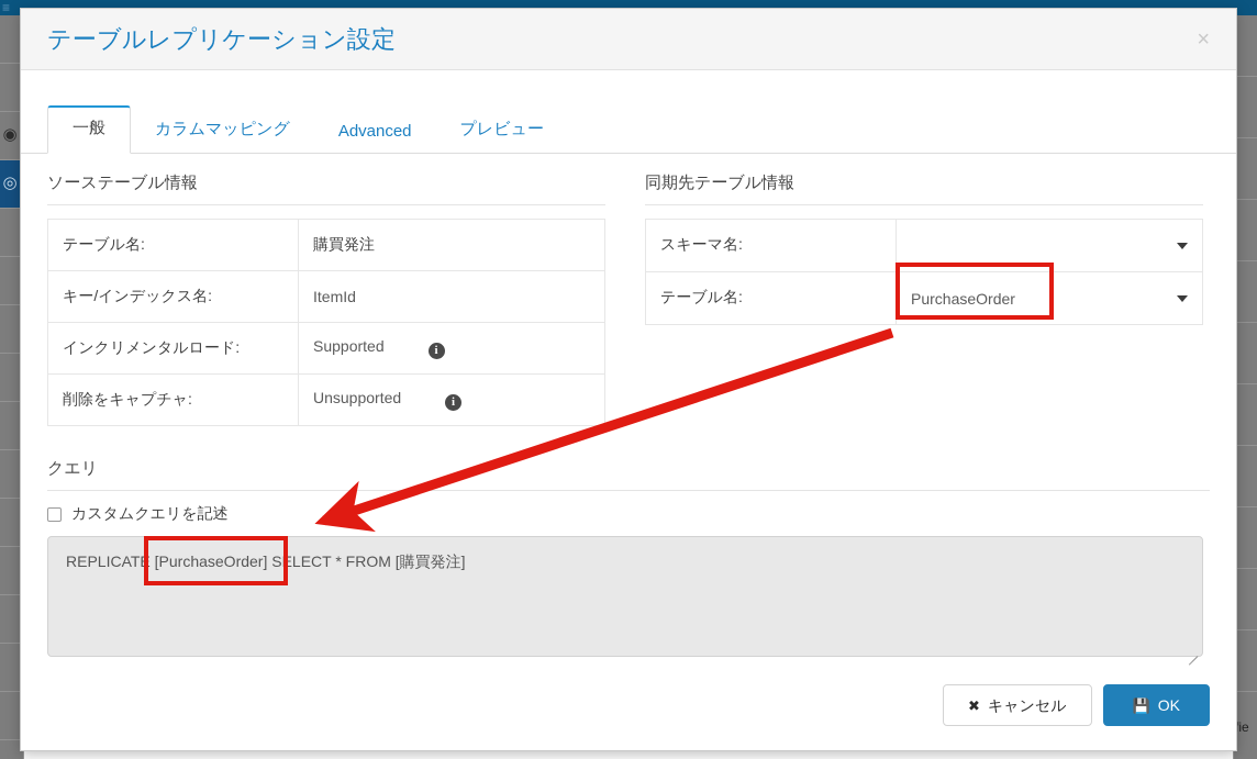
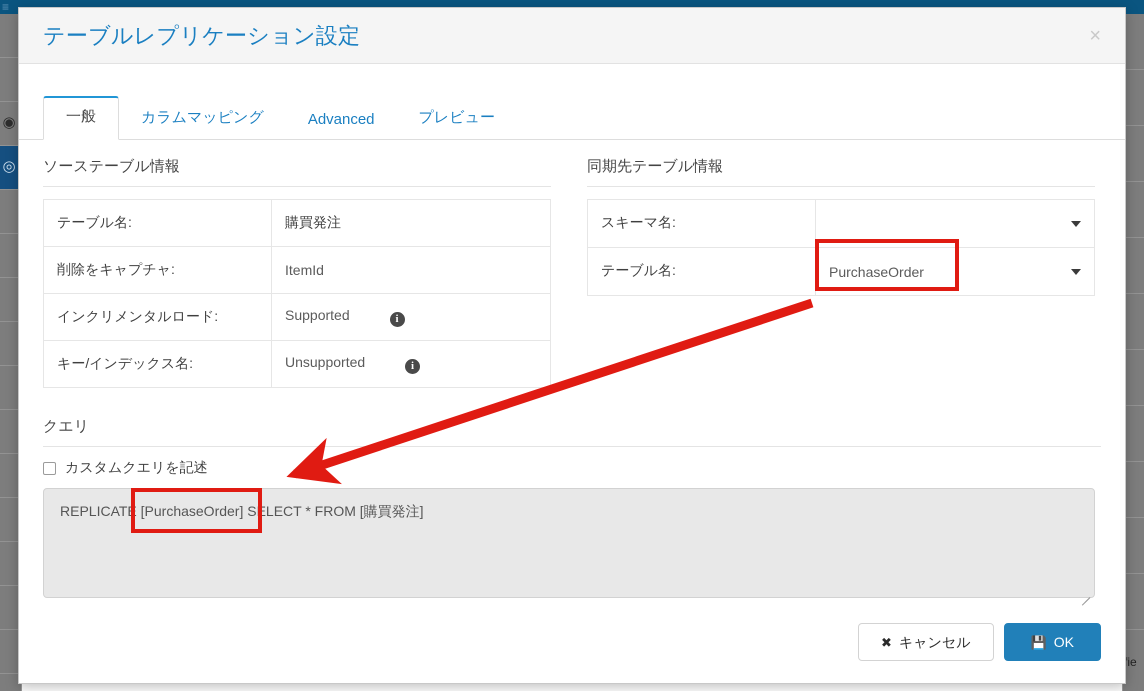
  ≡
  ◉
  ◎
  テーブルレプリケーション設定
  ×
  一般
  カラムマッピング
  Advanced
  プレビュー
  ソーステーブル情報
  テーブル名:	購買発注
- キー/インデックス名:	ItemId
+ 削除をキャプチャ:	ItemId
  インクリメンタルロード:	Supported i
- 削除をキャプチャ:	Unsupported i
+ キー/インデックス名:	Unsupported i
  同期先テーブル情報
  スキーマ名:
  テーブル名:	PurchaseOrder
  クエリ
  カスタムクエリを記述
  REPLICATE [PurchaseOrder] SELECT * FROM [購買発注]
  ✖
  キャンセル
  💾
  OK
